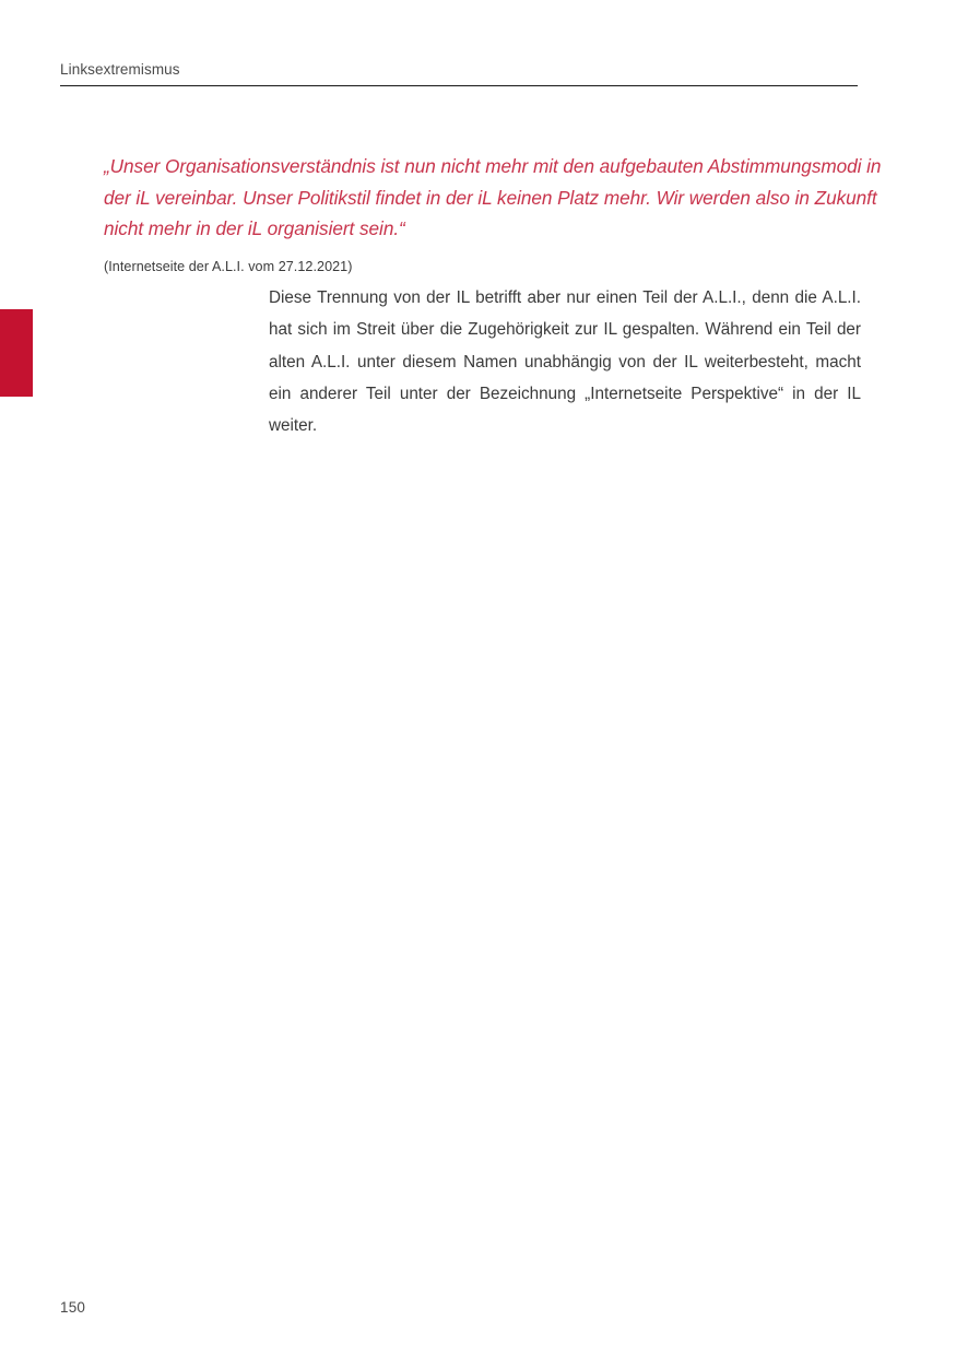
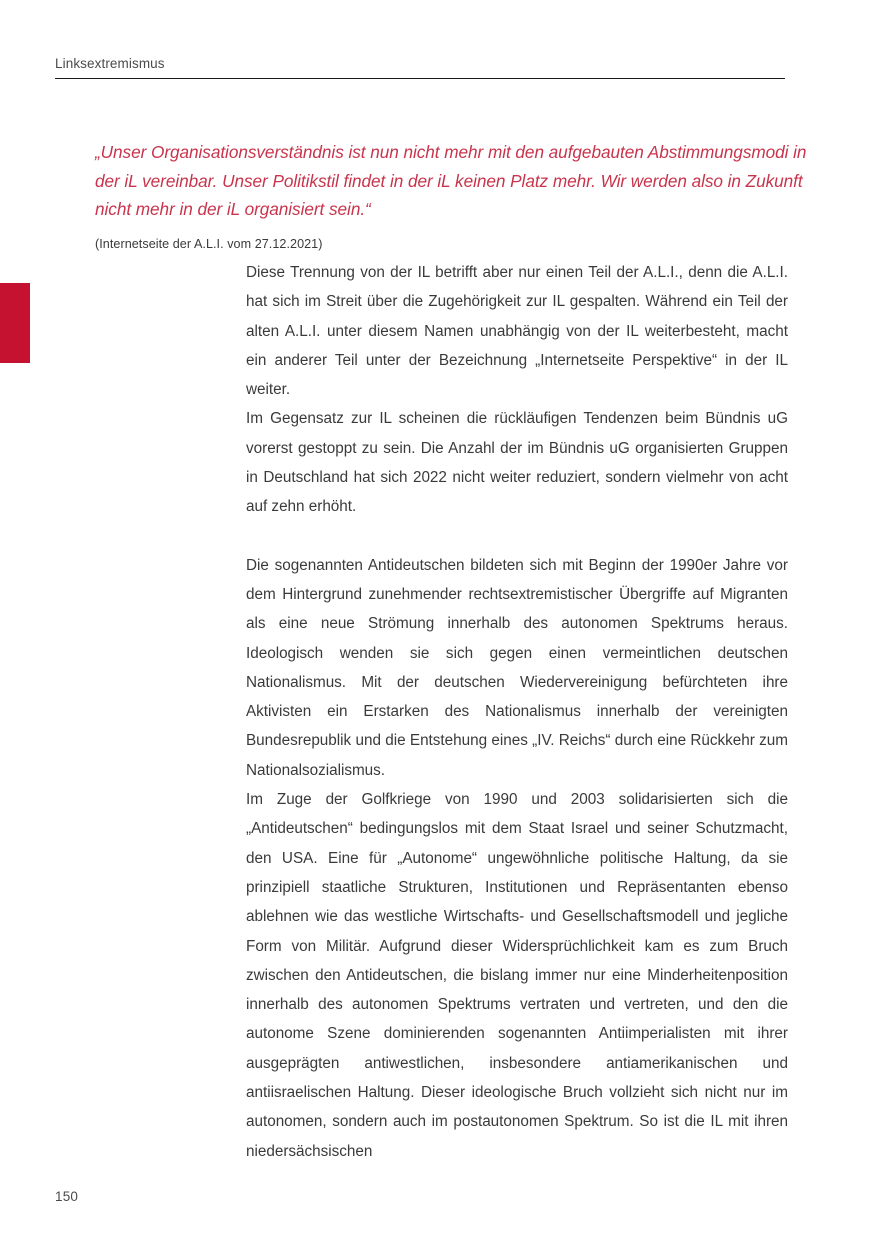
  Linksextremismus
  „Unser Organisationsverständnis ist nun nicht mehr mit den aufgebauten Abstimmungsmodi in der iL vereinbar. Unser Politikstil findet in der iL keinen Platz mehr. Wir werden also in Zukunft nicht mehr in der iL organisiert sein.“
  (Internetseite der A.L.I. vom 27.12.2021)
  Diese Trennung von der IL betrifft aber nur einen Teil der A.L.I., denn die A.L.I. hat sich im Streit über die Zugehörigkeit zur IL gespalten. Während ein Teil der alten A.L.I. unter diesem Namen unabhängig von der IL weiterbesteht, macht ein anderer Teil unter der Bezeichnung „Internetseite Perspektive“ in der IL weiter.
+ Im Gegensatz zur IL scheinen die rückläufigen Tendenzen beim Bündnis uG vorerst gestoppt zu sein. Die Anzahl der im Bündnis uG organisierten Gruppen in Deutschland hat sich 2022 nicht weiter reduziert, sondern vielmehr von acht auf zehn erhöht.
+ Die sogenannten Antideutschen bildeten sich mit Beginn der 1990er Jahre vor dem Hintergrund zunehmender rechtsextremistischer Übergriffe auf Migranten als eine neue Strömung innerhalb des autonomen Spektrums heraus. Ideologisch wenden sie sich gegen einen vermeintlichen deutschen Nationalismus. Mit der deutschen Wiedervereinigung befürchteten ihre Aktivisten ein Erstarken des Nationalismus innerhalb der vereinigten Bundesrepublik und die Entstehung eines „IV. Reichs“ durch eine Rückkehr zum Nationalsozialismus.
+ Im Zuge der Golfkriege von 1990 und 2003 solidarisierten sich die „Antideutschen“ bedingungslos mit dem Staat Israel und seiner Schutzmacht, den USA. Eine für „Autonome“ ungewöhnliche politische Haltung, da sie prinzipiell staatliche Strukturen, Institutionen und Repräsentanten ebenso ablehnen wie das westliche Wirtschafts- und Gesellschaftsmodell und jegliche Form von Militär. Aufgrund dieser Widersprüchlichkeit kam es zum Bruch zwischen den Antideutschen, die bislang immer nur eine Minderheitenposition innerhalb des autonomen Spektrums vertraten und vertreten, und den die autonome Szene dominierenden sogenannten Antiimperialisten mit ihrer ausgeprägten antiwestlichen, insbesondere antiamerikanischen und antiisraelischen Haltung. Dieser ideologische Bruch vollzieht sich nicht nur im autonomen, sondern auch im postautonomen Spektrum. So ist die IL mit ihren niedersächsischen
  150
